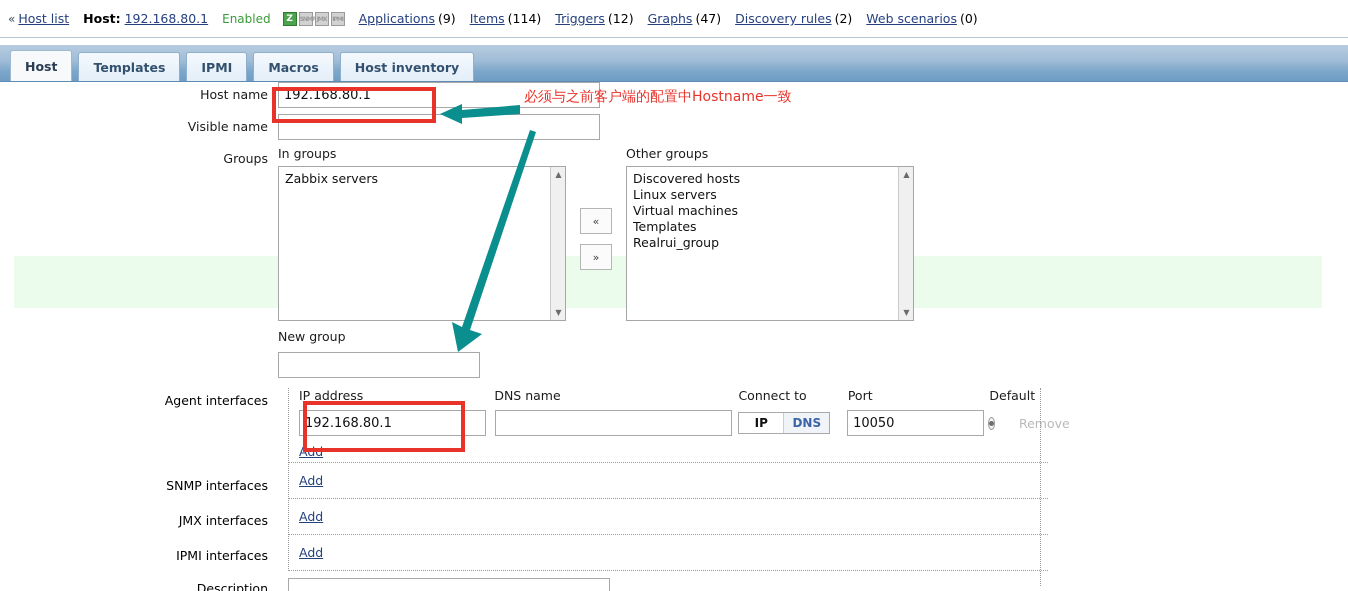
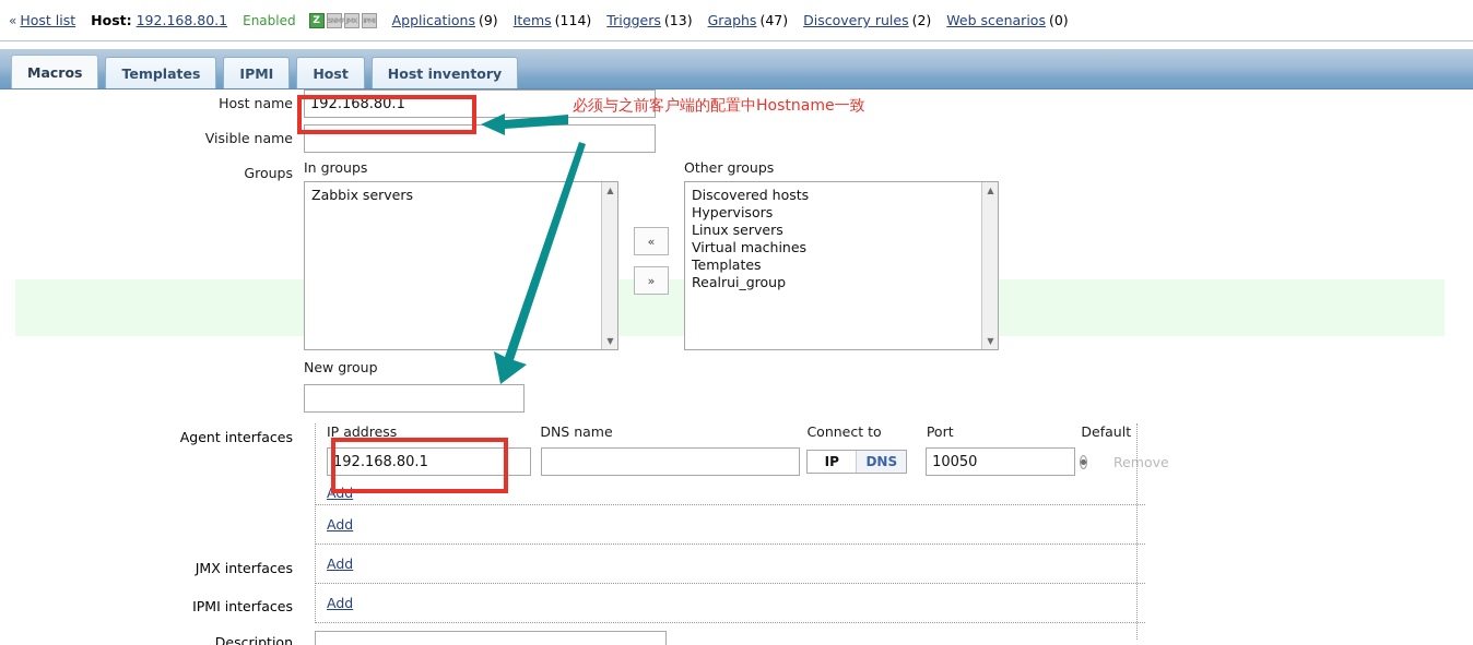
  «
  Host list
  Host:
  192.168.80.1
  Enabled
  Z
  Applications
  (9)
  Items
  (114)
  Triggers
- (12)
+ (13)
  Graphs
  (47)
  Discovery rules
  (2)
  Web scenarios
  (0)
- Host
+ Macros
  Templates
  IPMI
- Macros
+ Host
  Host inventory
  Host name
  192.168.80.1
  Visible name
  Groups
  In groups
  Zabbix servers
  ▲
  ▼
  «
  »
  Other groups
  Discovered hosts
+ Hypervisors
  Linux servers
  Virtual machines
  Templates
  Realrui_group
  ▲
  ▼
  New group
  Agent interfaces
- SNMP interfaces
  JMX interfaces
  IPMI interfaces
  Description
  IP address
  DNS name
  Connect to
  Port
  Default
  192.168.80.1
  IP
  DNS
  10050
  Remove
  Add
  Add
  Add
  Add
  必须与之前客户端的配置中Hostname一致
